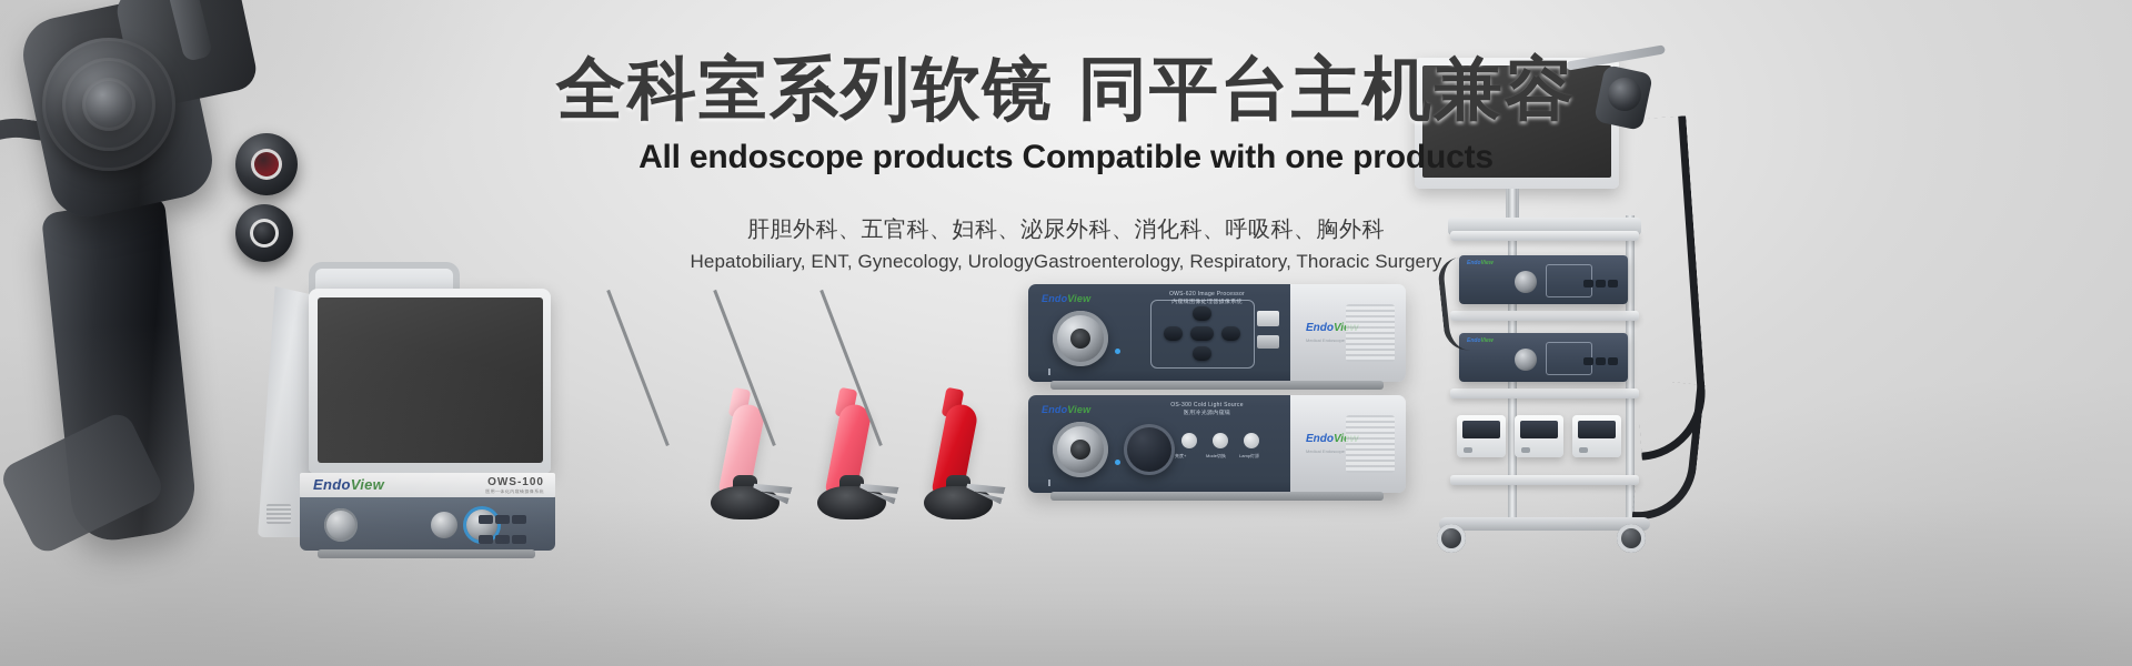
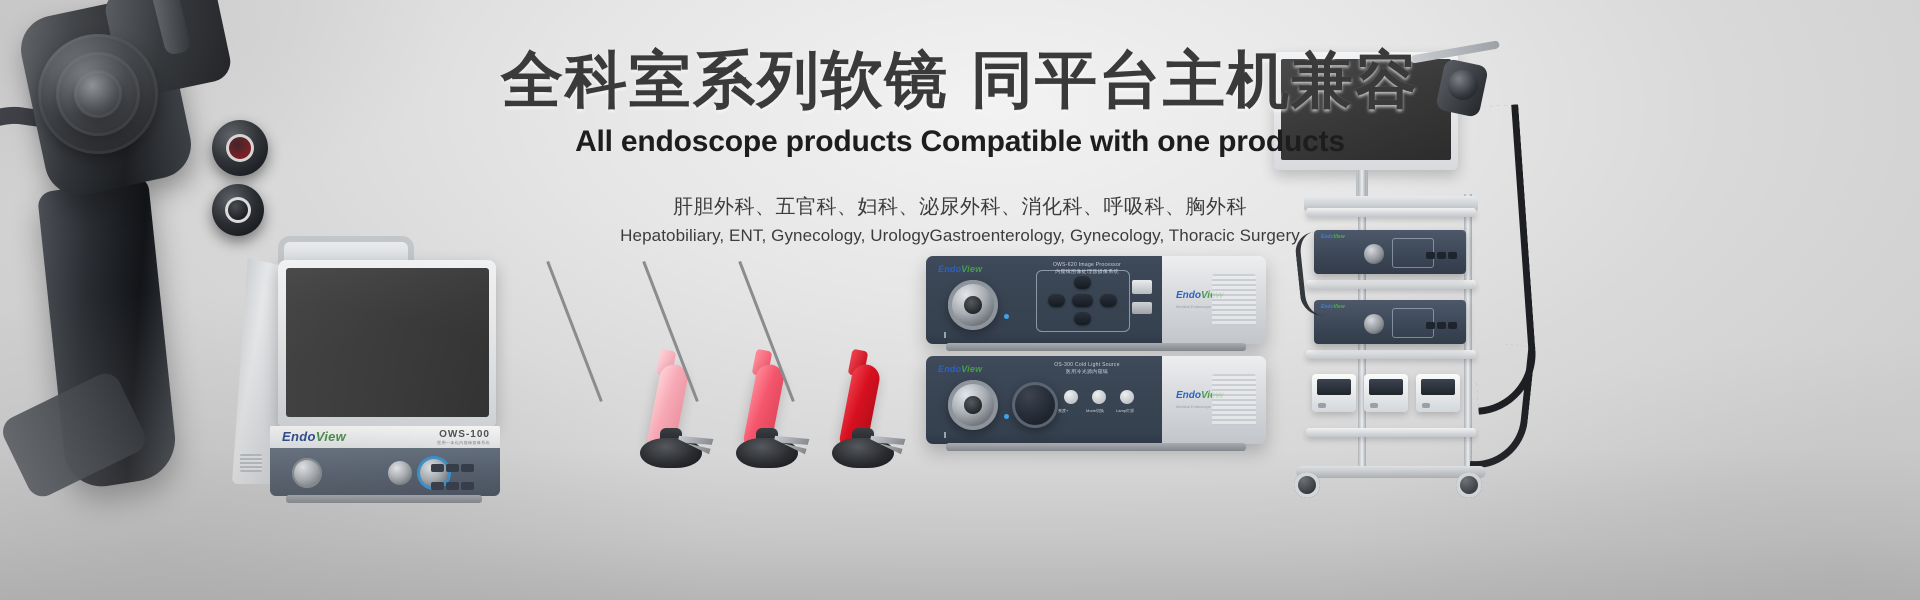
  全科室系列软镜 同平台主机兼容
  All endoscope products Compatible with one products
  肝胆外科、五官科、妇科、泌尿外科、消化科、呼吸科、胸外科
- Hepatobiliary, ENT, Gynecology, UrologyGastroenterology, Respiratory, Thoracic Surgery
+ Hepatobiliary, ENT, Gynecology, UrologyGastroenterology, Gynecology, Thoracic Surgery
